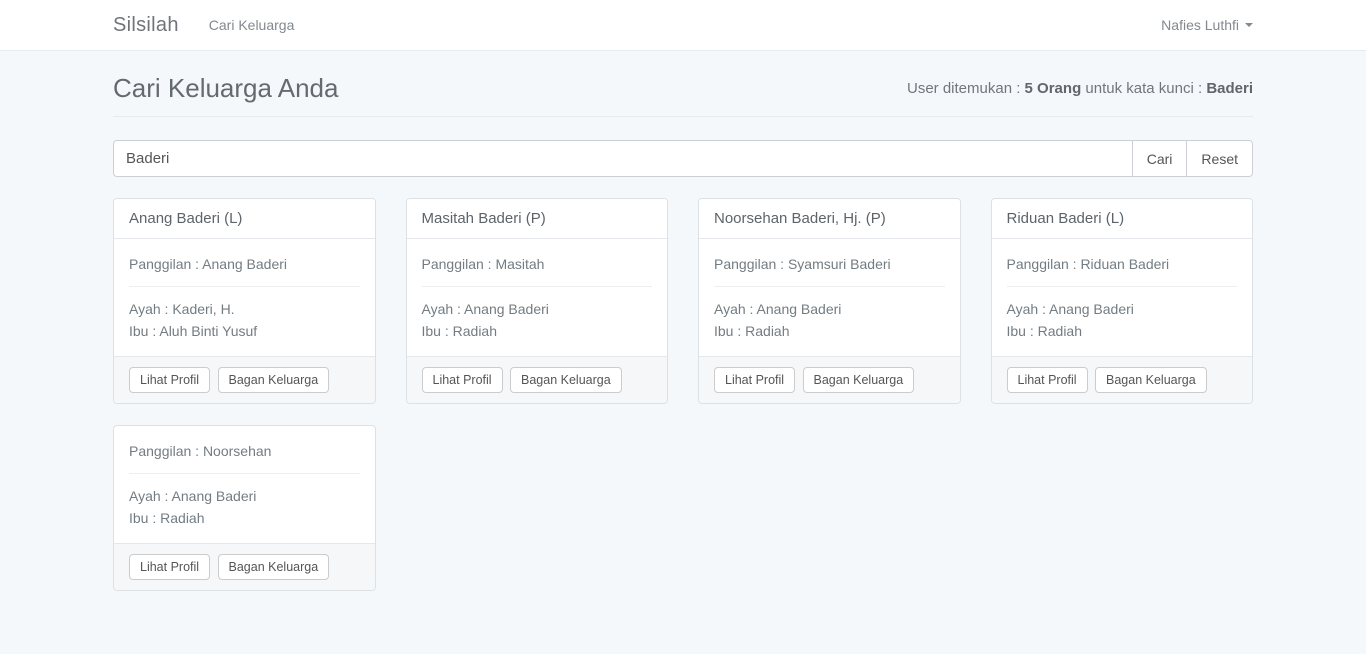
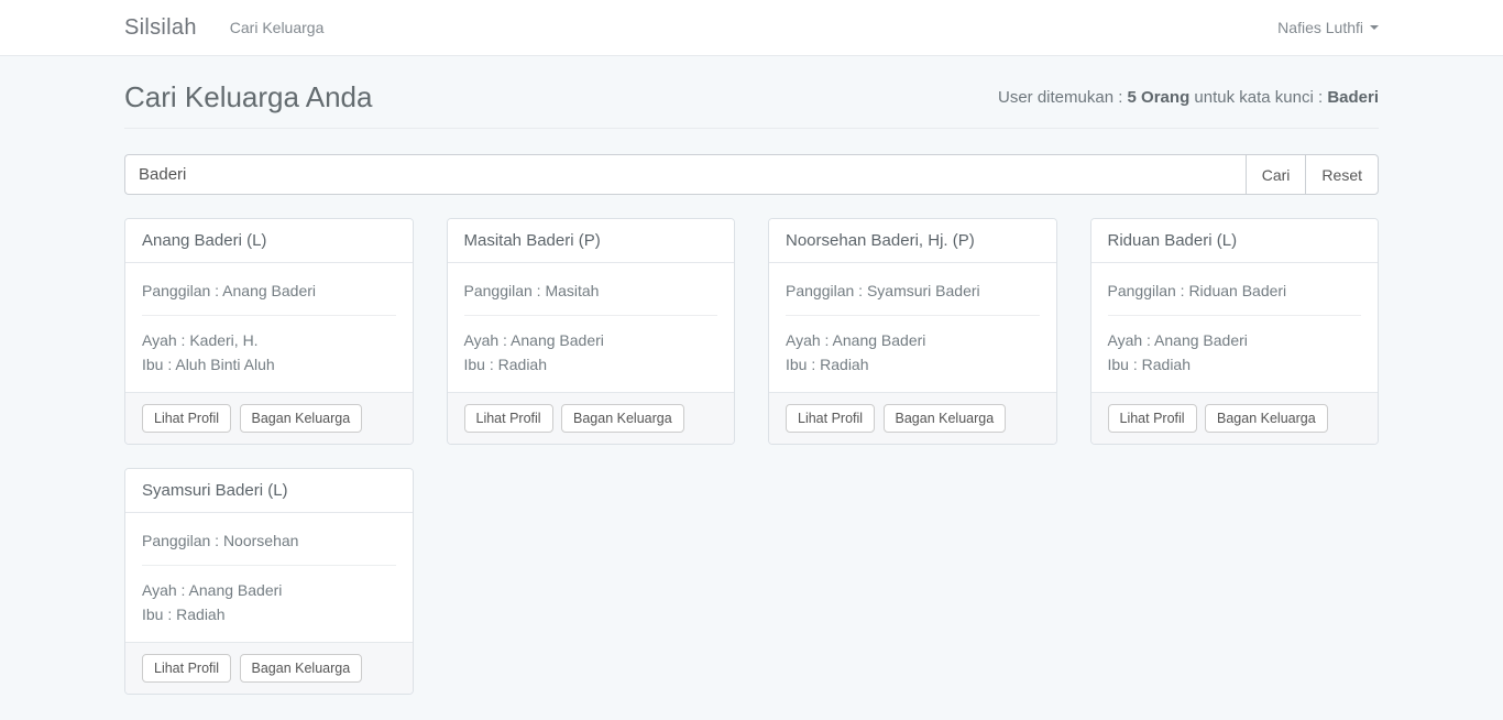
  Silsilah
  Cari Keluarga
  Nafies Luthfi
  Cari Keluarga Anda
  User ditemukan : 5 Orang untuk kata kunci : Baderi
  Baderi
  Cari
  Reset
  Anang Baderi (L)
  Panggilan : Anang Baderi
  Ayah : Kaderi, H.
- Ibu : Aluh Binti Yusuf
+ Ibu : Aluh Binti Aluh
  Lihat Profil Bagan Keluarga
  Masitah Baderi (P)
  Panggilan : Masitah
  Ayah : Anang Baderi
  Ibu : Radiah
  Lihat Profil Bagan Keluarga
  Noorsehan Baderi, Hj. (P)
  Panggilan : Syamsuri Baderi
  Ayah : Anang Baderi
  Ibu : Radiah
  Lihat Profil Bagan Keluarga
  Riduan Baderi (L)
  Panggilan : Riduan Baderi
  Ayah : Anang Baderi
  Ibu : Radiah
  Lihat Profil Bagan Keluarga
+ Syamsuri Baderi (L)
  Panggilan : Noorsehan
  Ayah : Anang Baderi
  Ibu : Radiah
  Lihat Profil Bagan Keluarga
